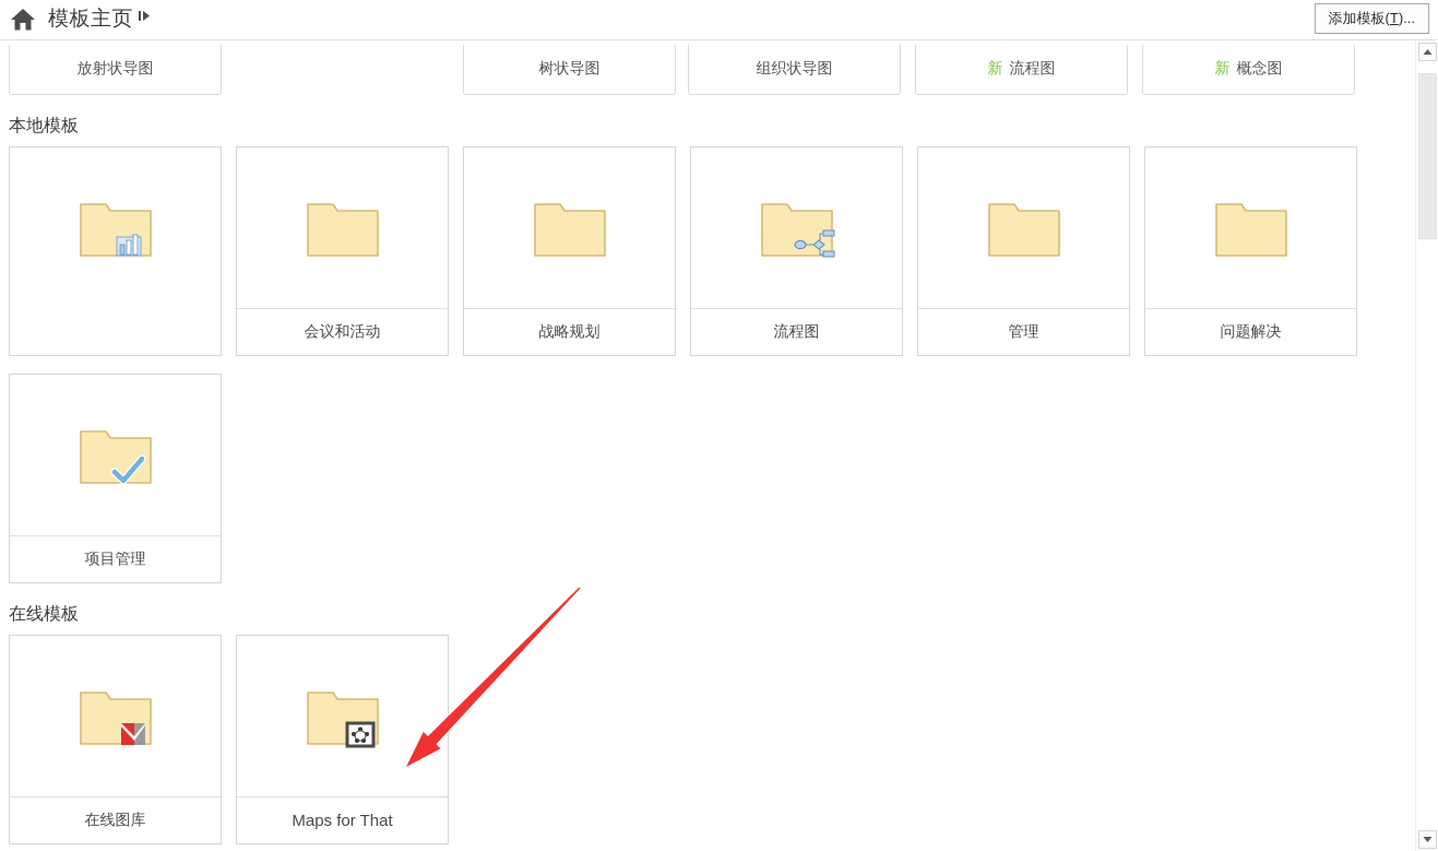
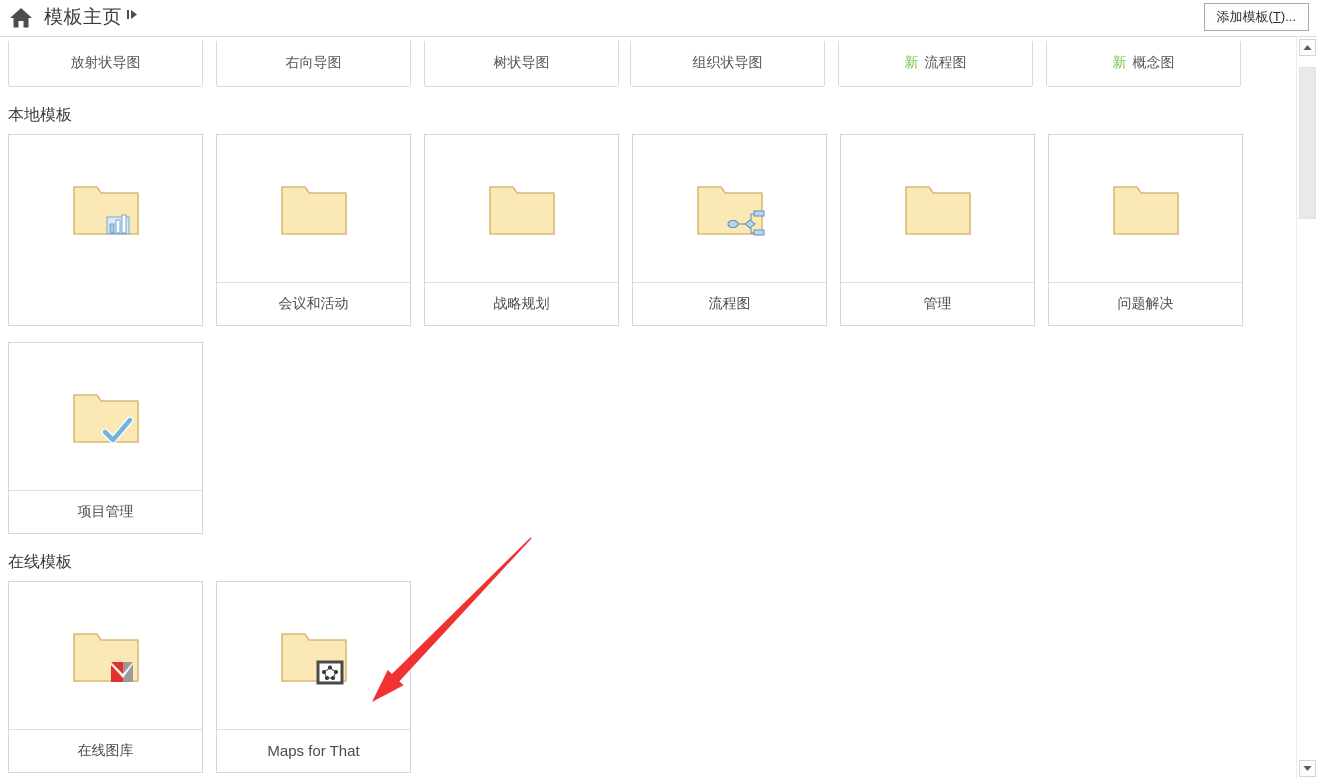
  模板主页
  添加模板(T)...
  放射状导图
+ 右向导图
  树状导图
  组织状导图
  新
  流程图
  新
  概念图
  本地模板
  会议和活动
  战略规划
  流程图
  管理
  问题解决
  项目管理
  在线模板
  在线图库
  Maps for That
